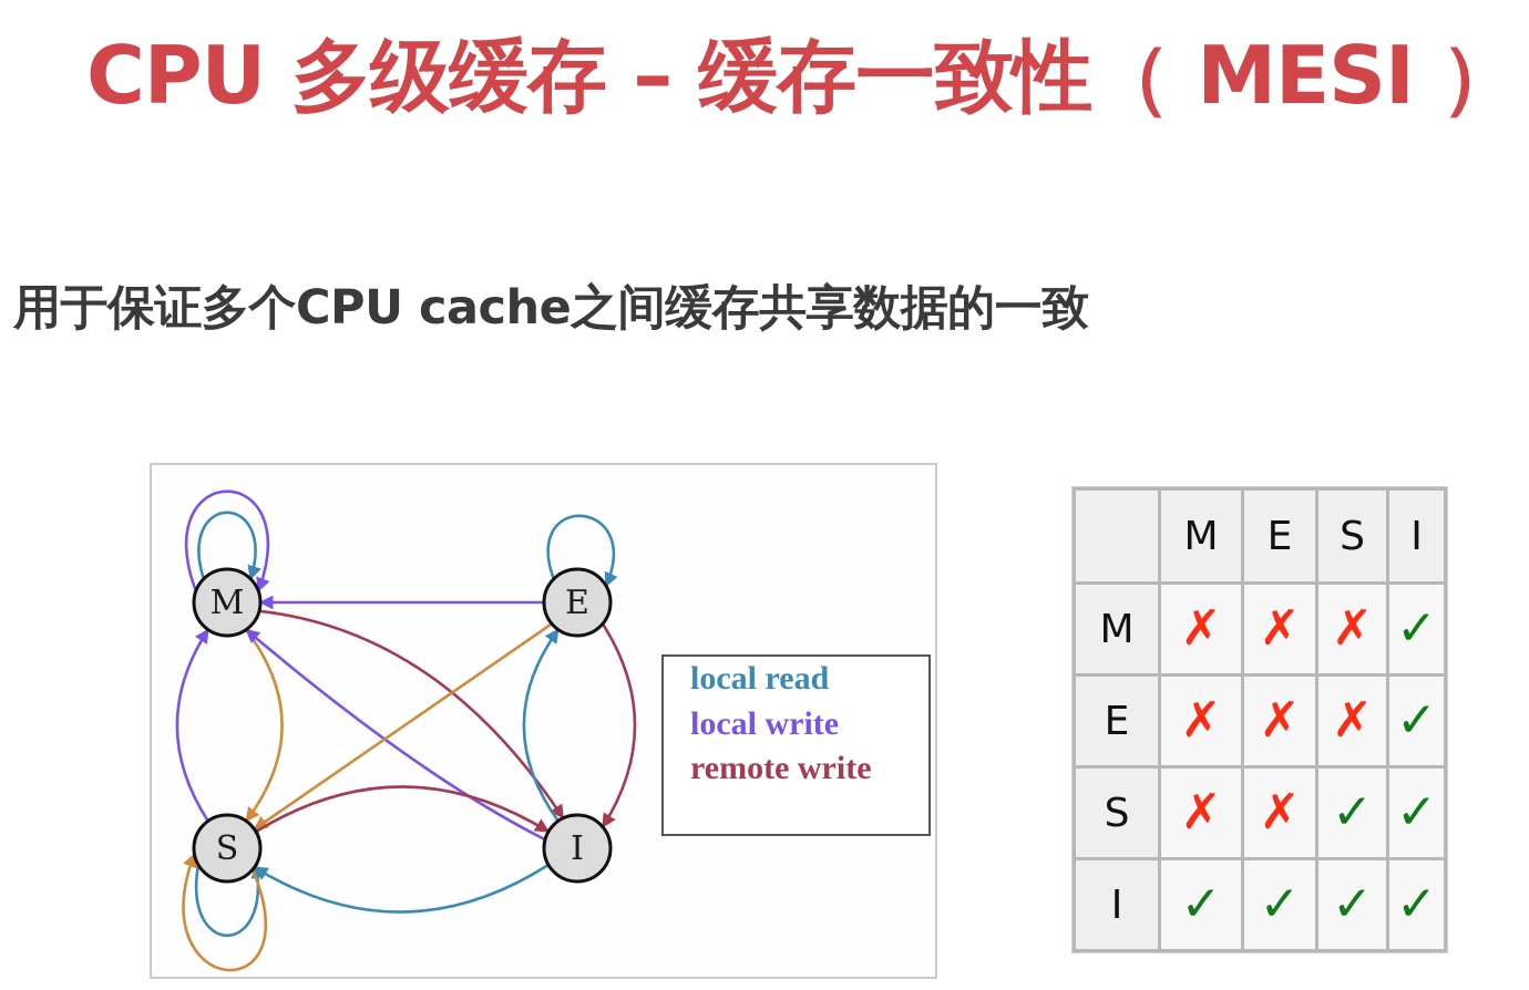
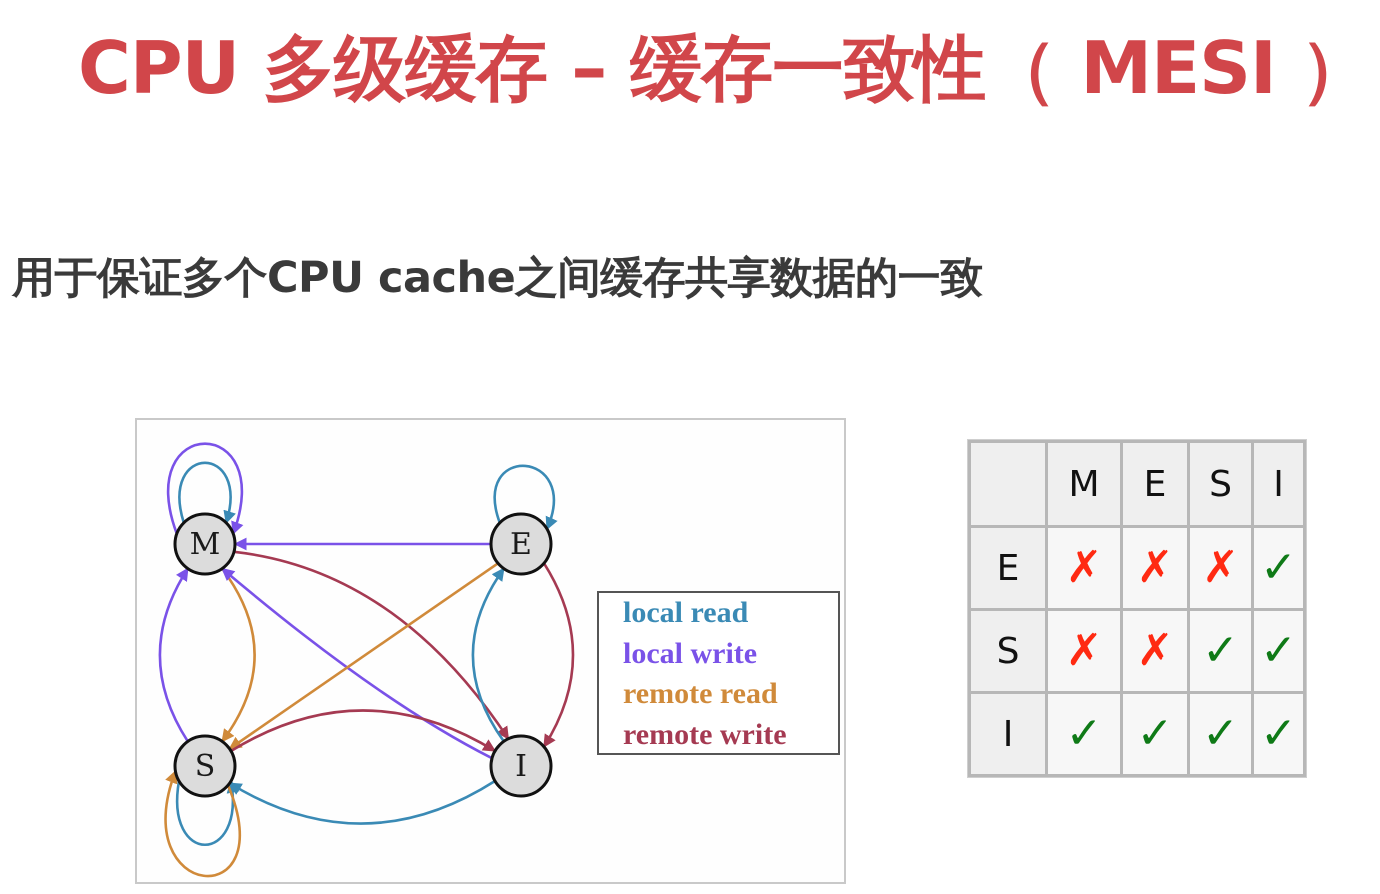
  CPU 多级缓存 – 缓存一致性（ MESI ）
  用于保证多个CPU cache之间缓存共享数据的一致
  M
  E
  S
  I
  local read
  local write
+ remote read
  remote write
  	M	E	S	I
- M	✗	✗	✗	✓
  E	✗	✗	✗	✓
  S	✗	✗	✓	✓
  I	✓	✓	✓	✓
